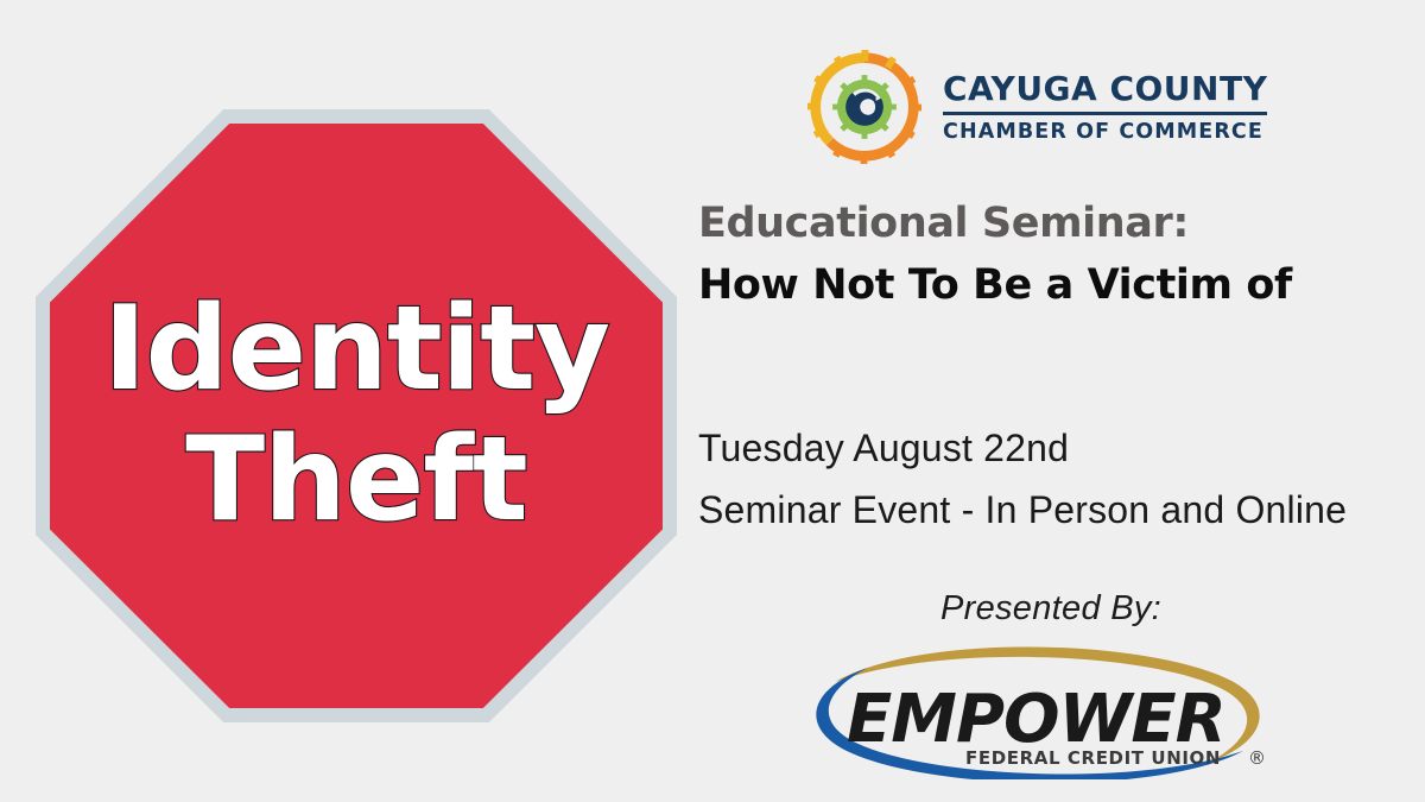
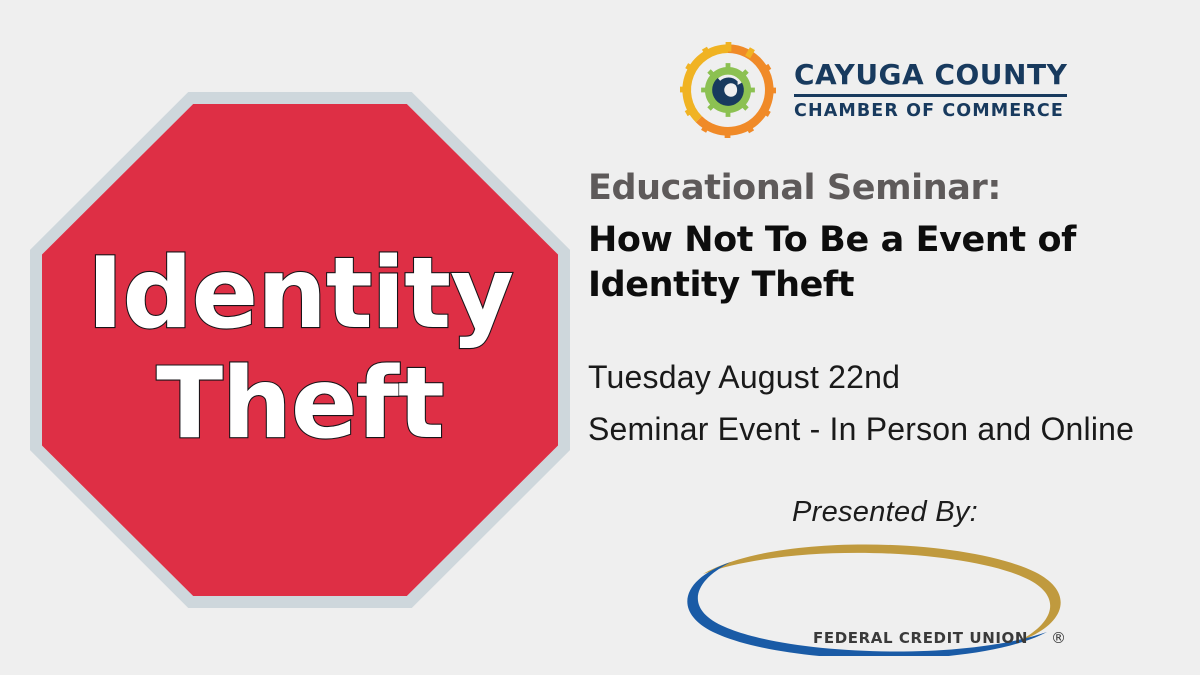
  Identity
  Theft
  CAYUGA COUNTY
  CHAMBER OF COMMERCE
  Educational Seminar:
- How Not To Be a Victim of
+ How Not To Be a Event of
+ Identity Theft
  Tuesday August 22nd
  Seminar Event - In Person and Online
  Presented By:
- EMPOWER
  FEDERAL CREDIT UNION
  ®
